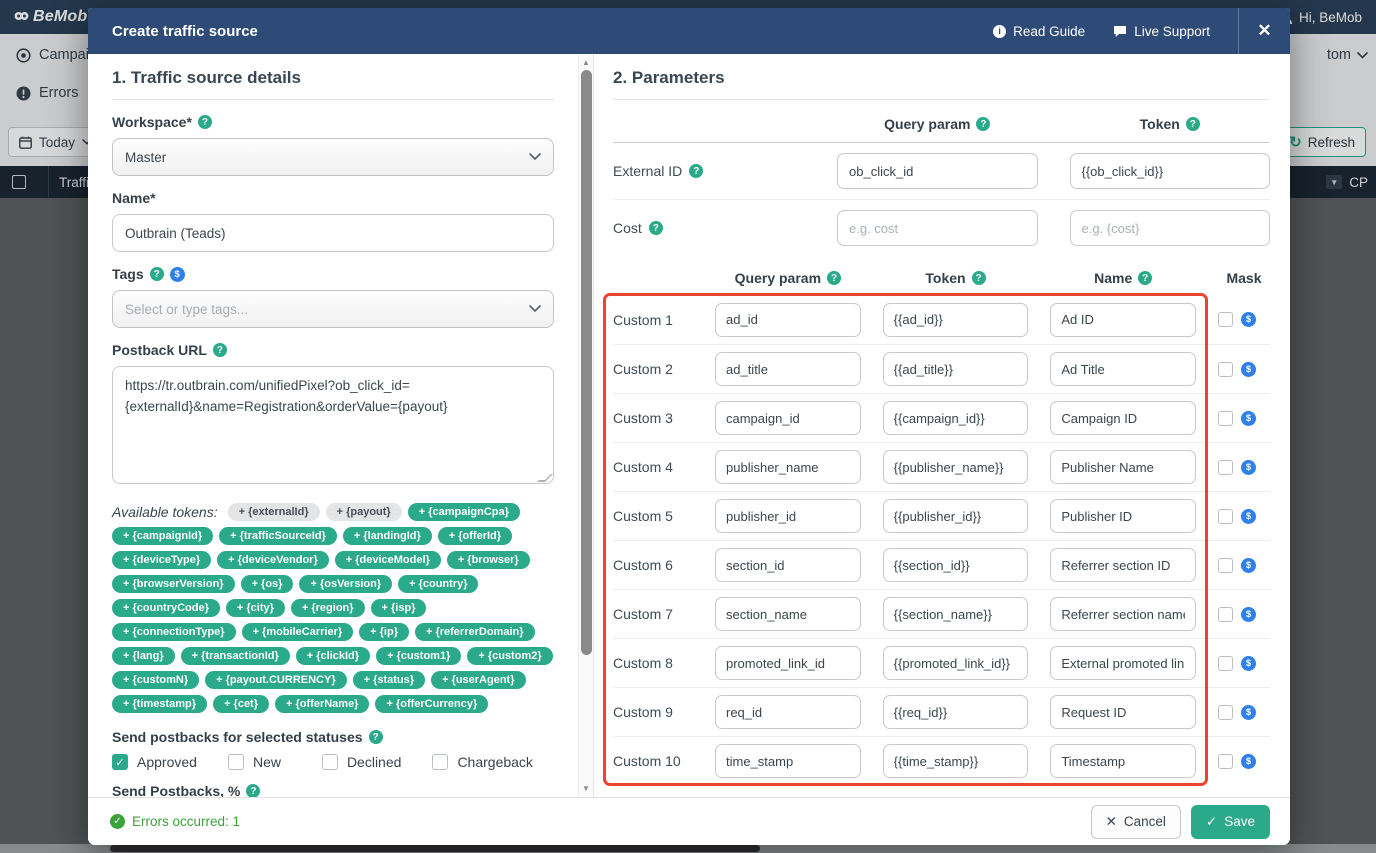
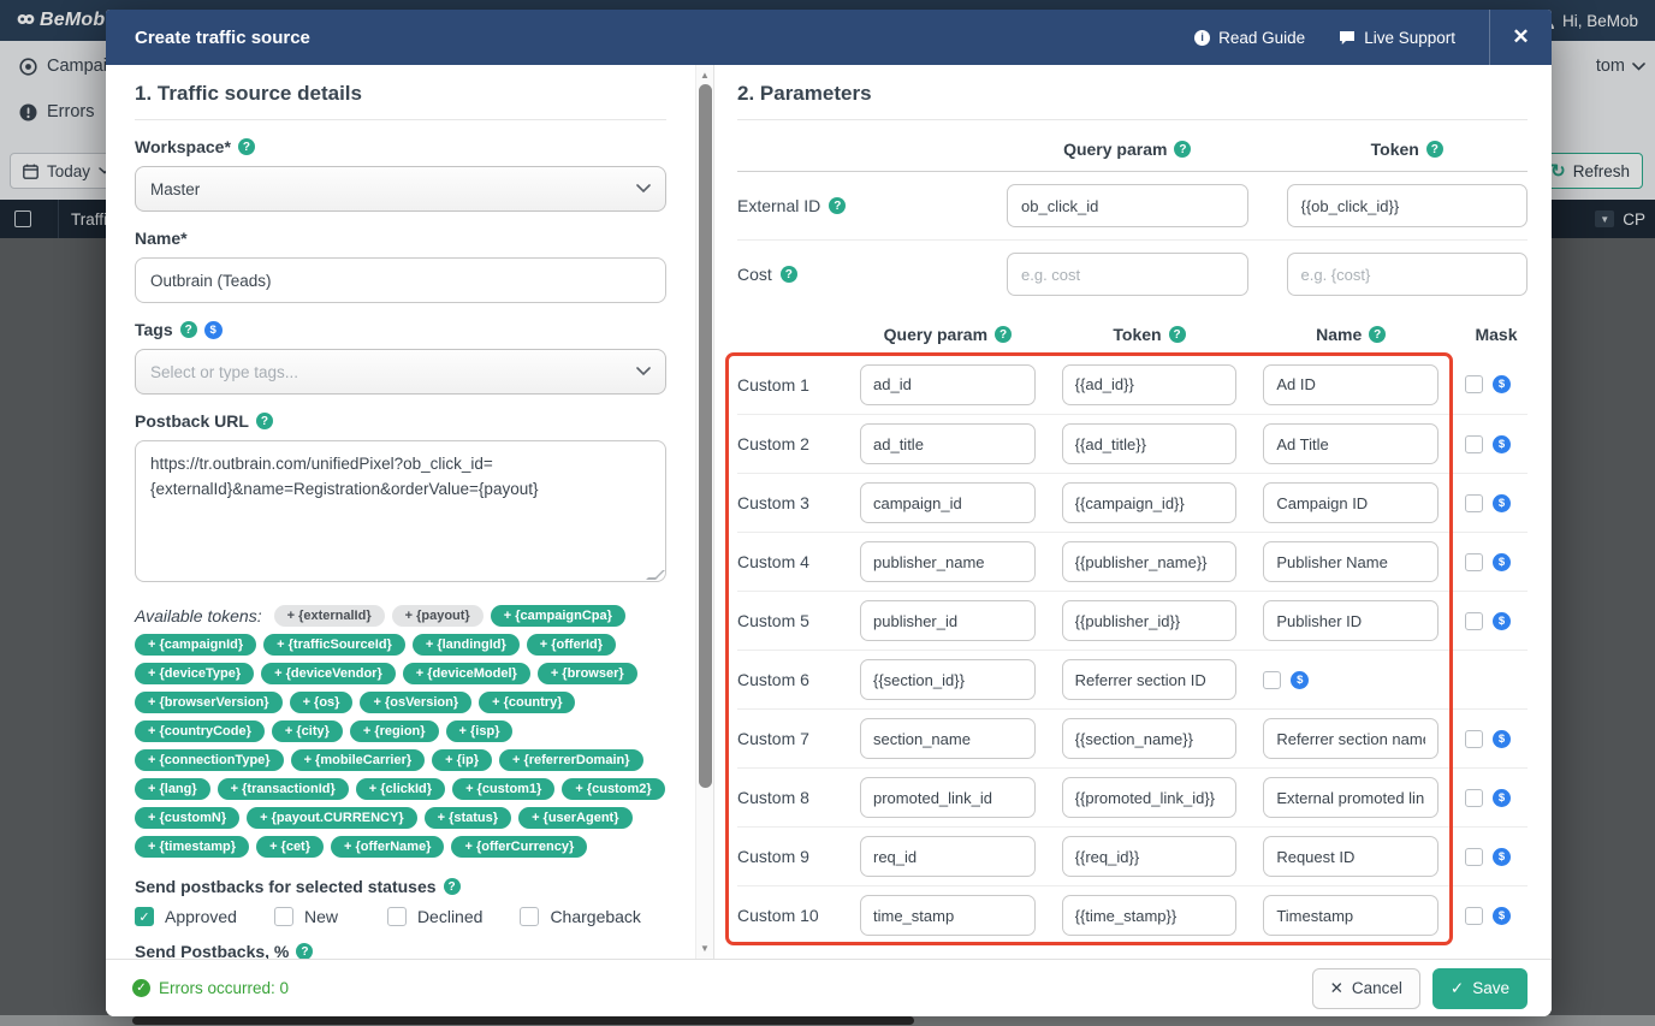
  BeMob
  Hi, BeMob
  Errors
  tom
  Today
  ↻
  Refresh
  ▼
  CP
  Create traffic source
  i
  Read Guide
  Live Support
  1. Traffic source details
  Workspace*
  ?
  Master
  Name*
  Outbrain (Teads)
  Tags
  ?
  $
  Select or type tags...
  Postback URL
  ?
  Available tokens:
  + {externalId}
  + {payout}
  + {campaignCpa}
  + {campaignId}
  + {trafficSourceId}
  + {landingId}
  + {offerId}
  + {deviceType}
  + {deviceVendor}
  + {deviceModel}
  + {browser}
  + {browserVersion}
  + {os}
  + {osVersion}
  + {country}
  + {countryCode}
  + {city}
  + {region}
  + {isp}
  + {connectionType}
  + {mobileCarrier}
  + {ip}
  + {referrerDomain}
  + {lang}
  + {transactionId}
  + {clickId}
  + {custom1}
  + {custom2}
  + {customN}
  + {payout.CURRENCY}
  + {status}
  + {userAgent}
  + {timestamp}
  + {cet}
  + {offerName}
  + {offerCurrency}
  Send postbacks for selected statuses
  ?
  Approved
  New
  Declined
  Chargeback
  Send Postbacks, %
  ?
  ▲
  ▼
  2. Parameters
  Query param
  ?
  Token
  ?
  External ID
  ?
  ob_click_id
  {{ob_click_id}}
  Cost
  ?
  e.g. cost
  e.g. {cost}
  Query param
  ?
  Token
  ?
  Name
  ?
  Mask
  Custom 1
  ad_id
  {{ad_id}}
  Ad ID
  $
  Custom 2
  ad_title
  {{ad_title}}
  Ad Title
  $
  Custom 3
  campaign_id
  {{campaign_id}}
  Campaign ID
  $
  Custom 4
  publisher_name
  {{publisher_name}}
  Publisher Name
  $
  Custom 5
  publisher_id
  {{publisher_id}}
  Publisher ID
  $
  Custom 6
- section_id
  {{section_id}}
  Referrer section ID
  $
  Custom 7
  section_name
  {{section_name}}
  Referrer section nam
  $
  Custom 8
  promoted_link_id
  {{promoted_link_id}}
  External promoted lin
  $
  Custom 9
  req_id
  {{req_id}}
  Request ID
  $
  Custom 10
  time_stamp
  {{time_stamp}}
  Timestamp
  $
- Errors occurred: 1
+ Errors occurred: 0
  Cancel
  Save
